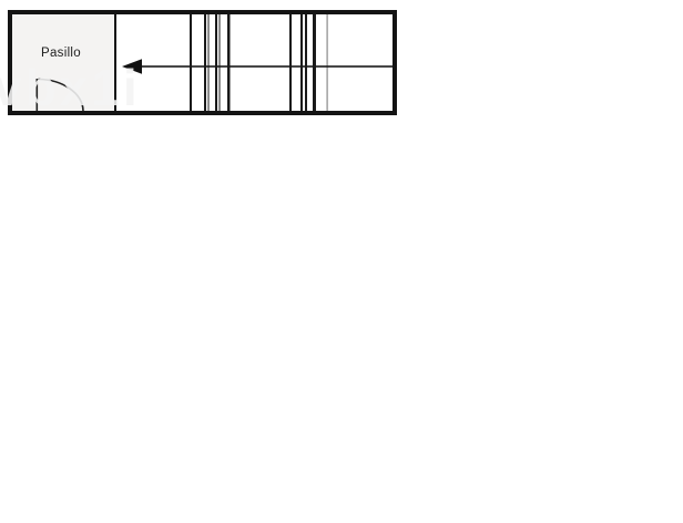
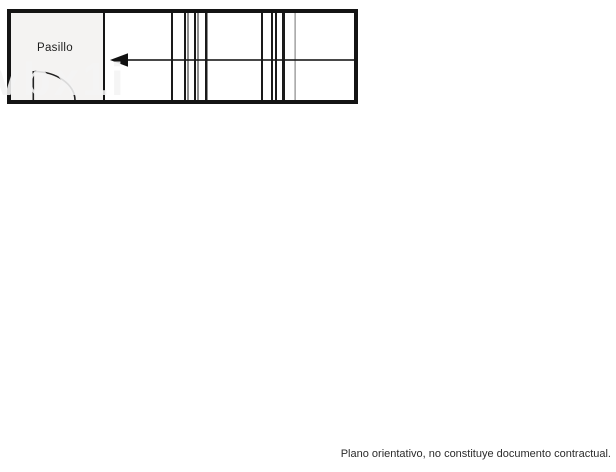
  Pasillo
  vbx1i
+ Plano orientativo, no constituye documento contractual.
